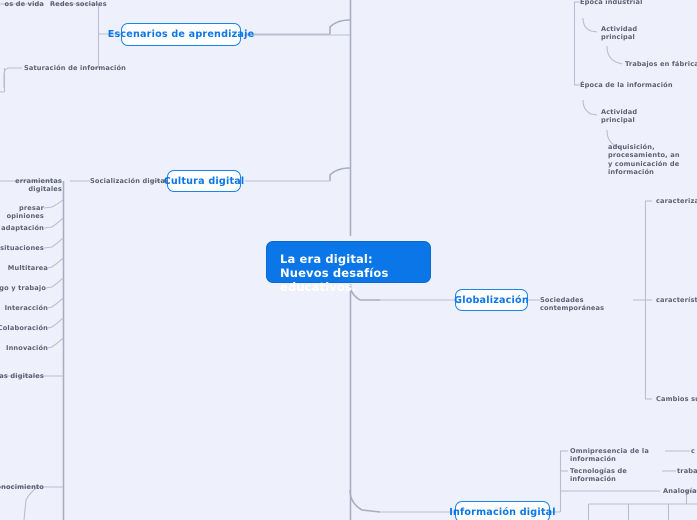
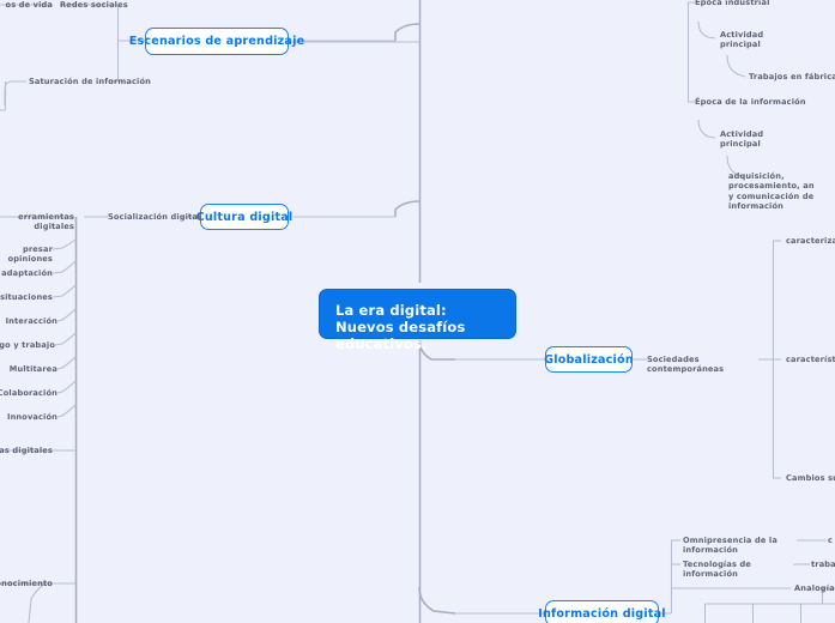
  La era digital:
  Nuevos desafíos educativos.
  Escenarios de aprendizaje
  Cultura digital
  Globalización
  Información digital
  os de vida
  Redes sociales
  Saturación de información
  erramientas digitales
  Socialización digital
  presar opiniones
  adaptación
  situaciones
- Multitarea
+ Interacción
  go y trabajo
- Interacción
+ Multitarea
  Colaboración
  Innovación
  as digitales
  nocimiento
  Época industrial
  Actividad
  principal
  Trabajos en fábric
  Época de la información
  Actividad
  principal
  adquisición, procesamiento, an
  y comunicación de información
  Sociedades contemporáneas
  caracteriz
  característ
  Omnipresencia de la información
  c
  Tecnologías de información
  traba
  Analogía
